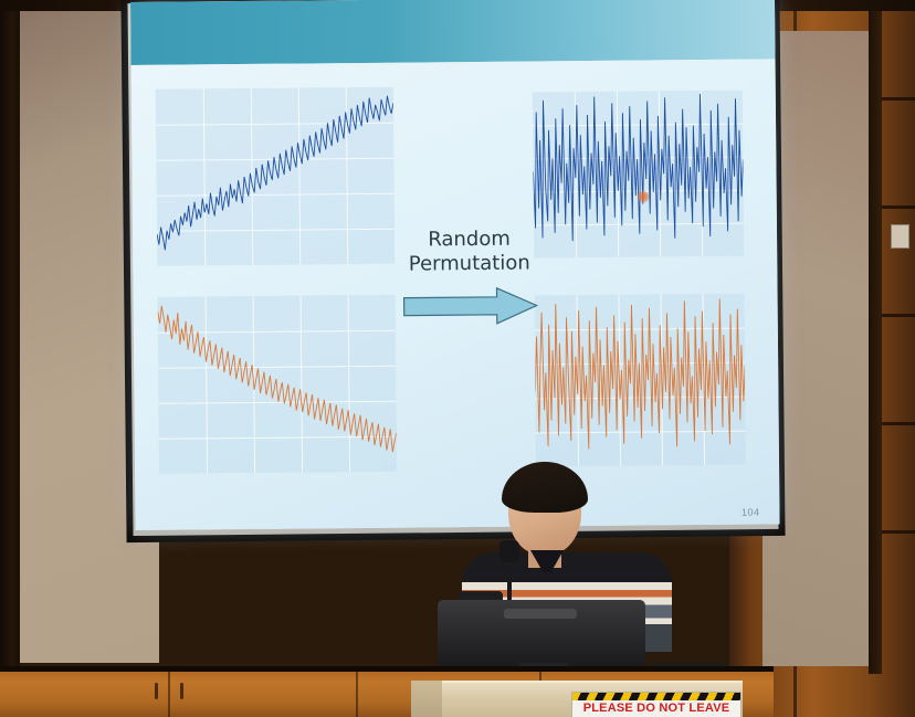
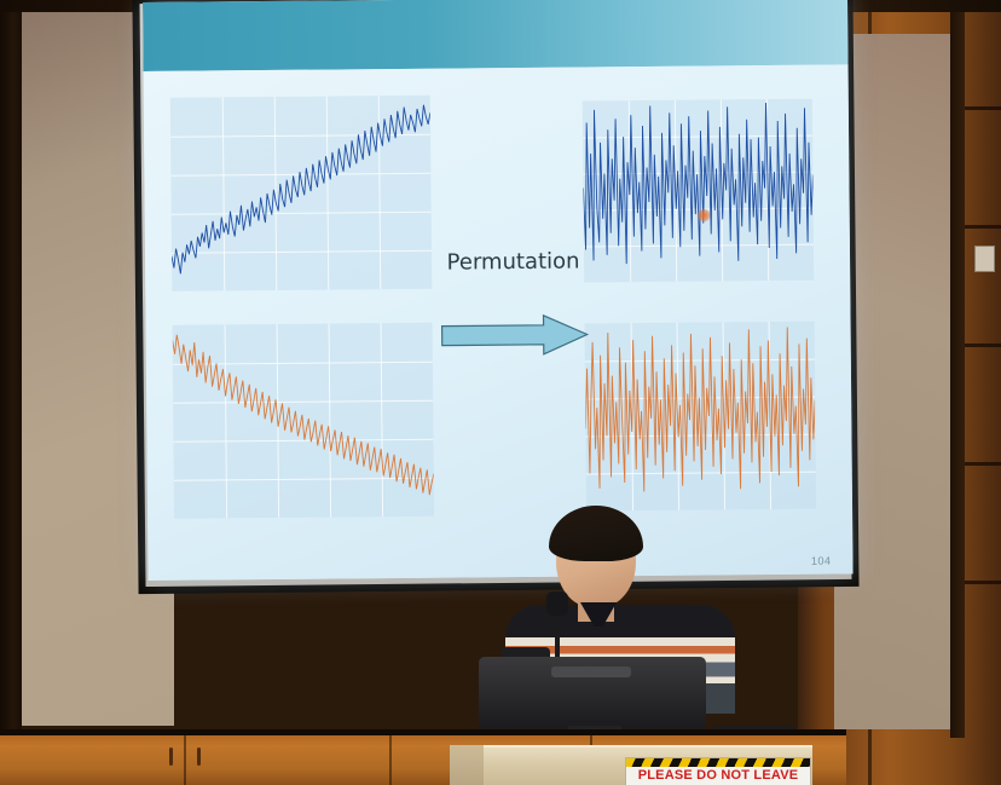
- Random
  Permutation
  104
  PLEASE DO NOT LEAVE
